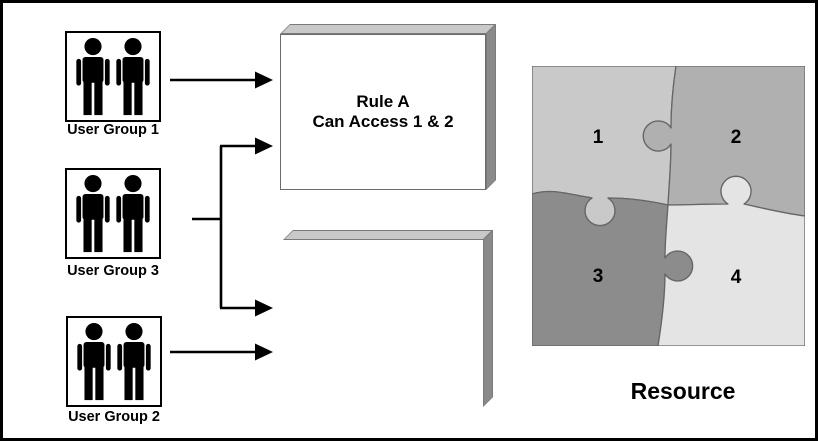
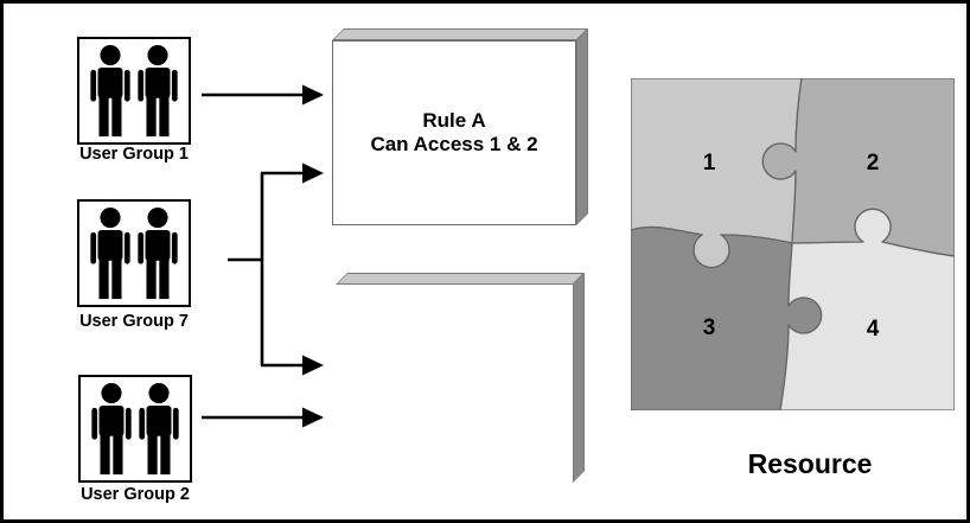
  User Group 1
- User Group 3
+ User Group 7
  User Group 2
  Rule A
  Can Access 1 & 2
  1
  2
  3
  4
  Resource
